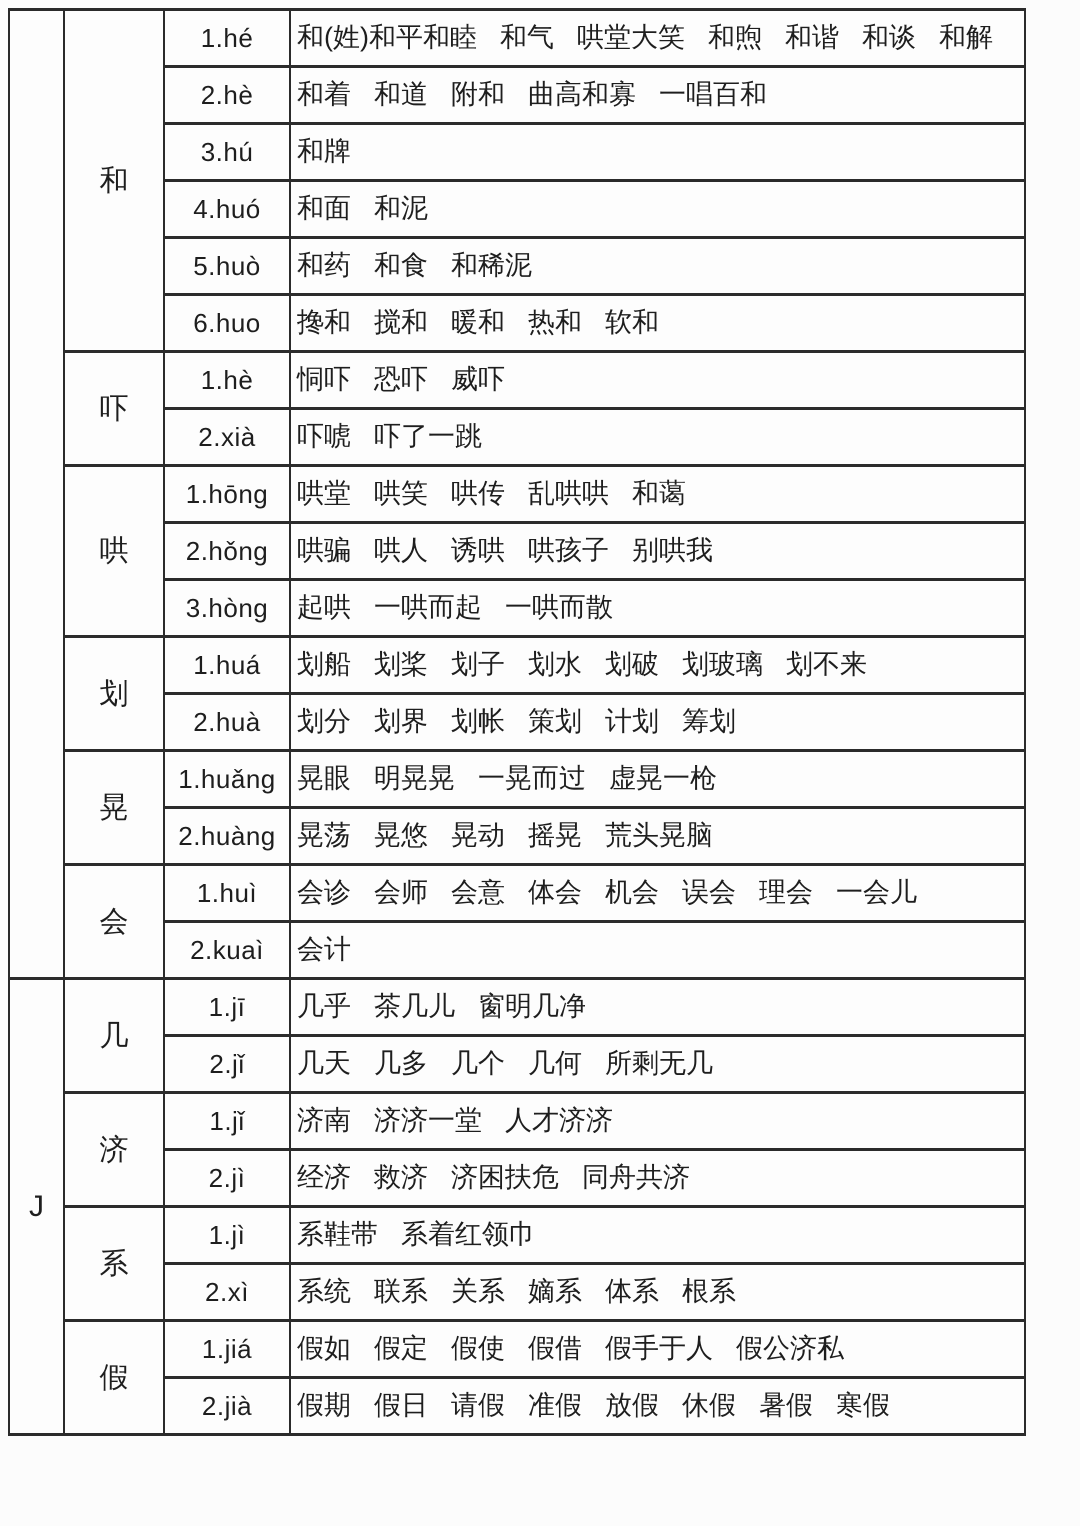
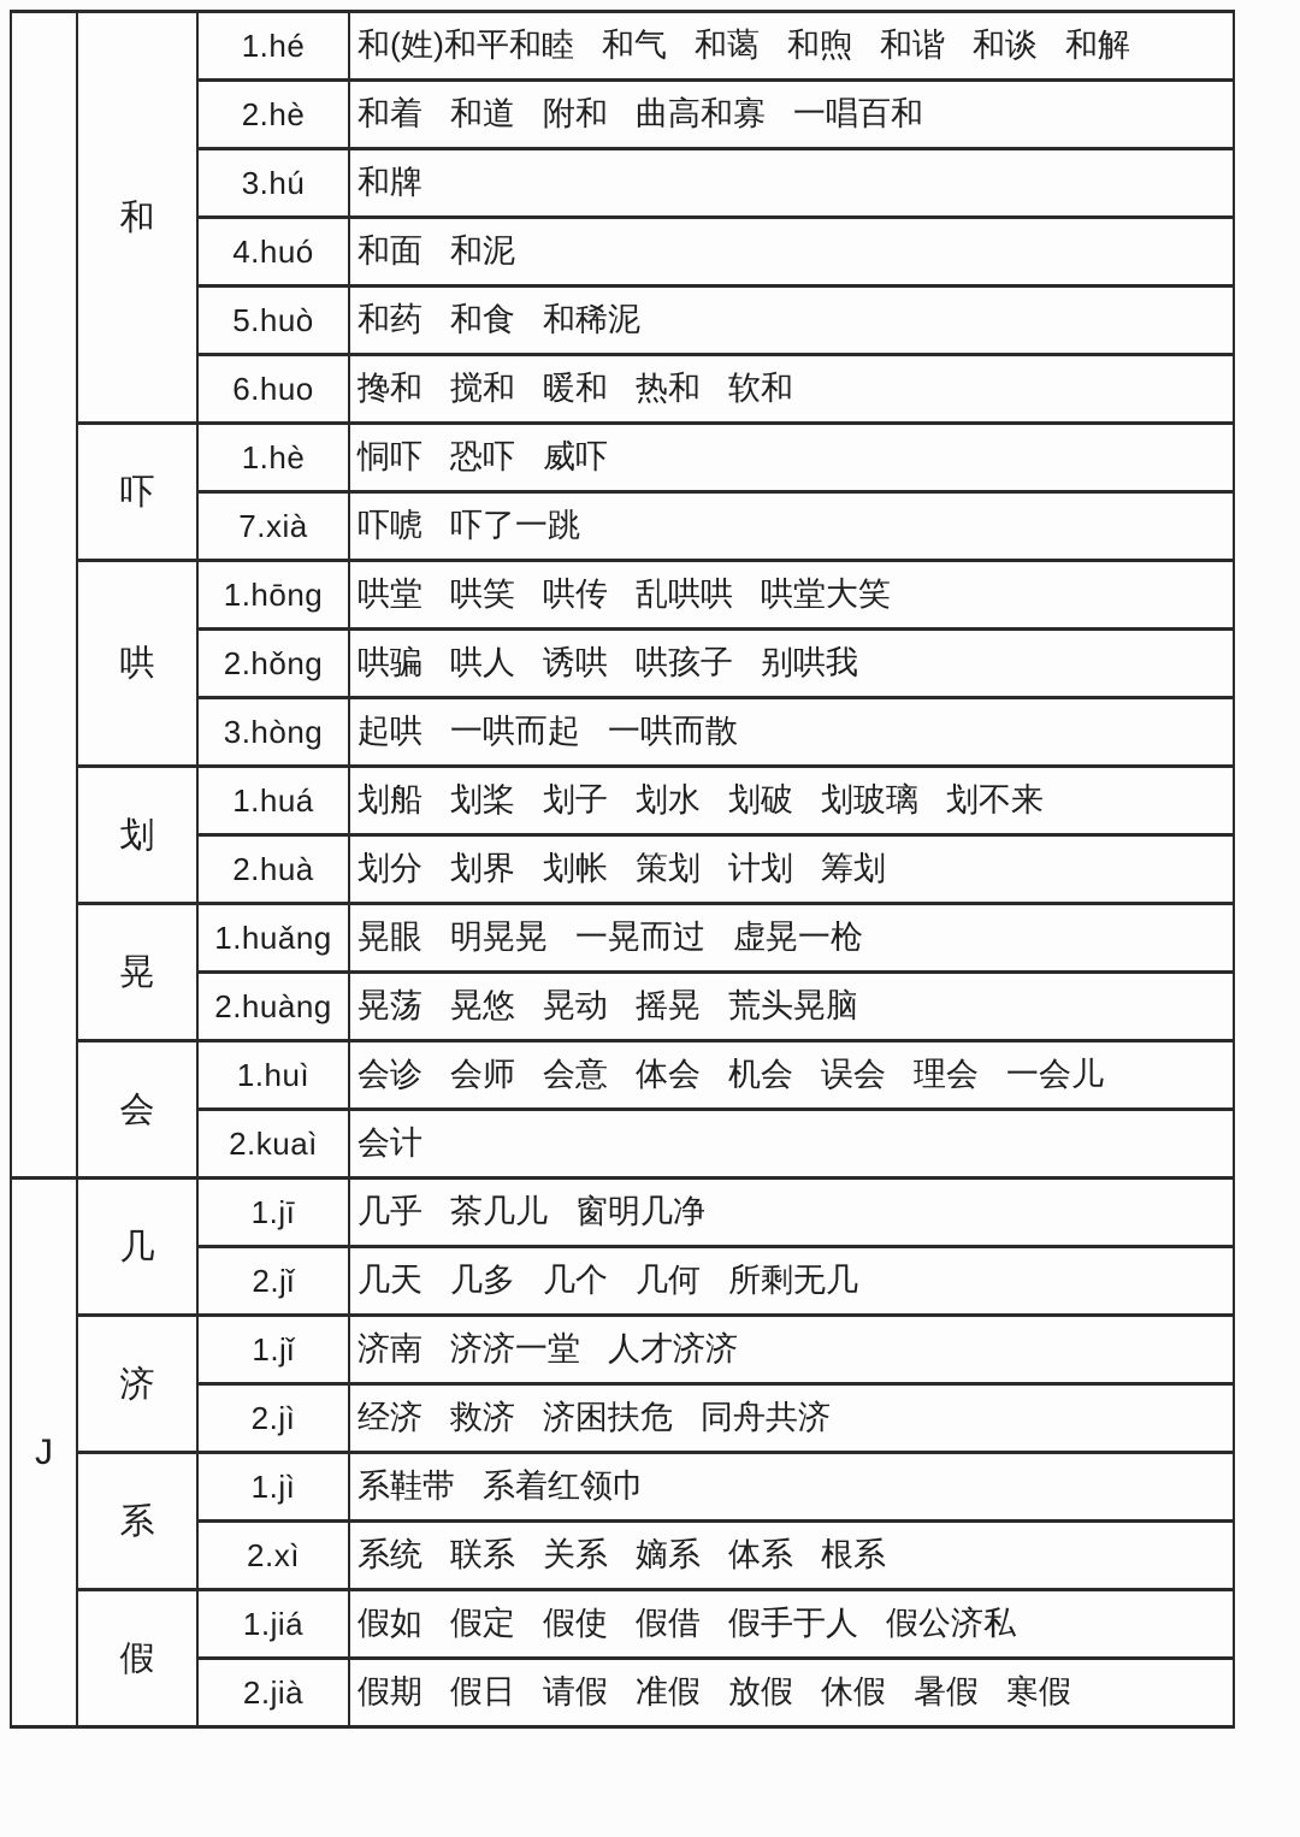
- 	和	1.hé	和(姓)和平和睦 和气 哄堂大笑 和煦 和谐 和谈 和解
+ 	和	1.hé	和(姓)和平和睦 和气 和蔼 和煦 和谐 和谈 和解
  2.hè	和着 和道 附和 曲高和寡 一唱百和
  3.hú	和牌
  4.huó	和面 和泥
  5.huò	和药 和食 和稀泥
  6.huo	搀和 搅和 暖和 热和 软和
  吓	1.hè	恫吓 恐吓 威吓
- 2.xià	吓唬 吓了一跳
+ 7.xià	吓唬 吓了一跳
- 哄	1.hōng	哄堂 哄笑 哄传 乱哄哄 和蔼
+ 哄	1.hōng	哄堂 哄笑 哄传 乱哄哄 哄堂大笑
  2.hǒng	哄骗 哄人 诱哄 哄孩子 别哄我
  3.hòng	起哄 一哄而起 一哄而散
  划	1.huá	划船 划桨 划子 划水 划破 划玻璃 划不来
  2.huà	划分 划界 划帐 策划 计划 筹划
  晃	1.huǎng	晃眼 明晃晃 一晃而过 虚晃一枪
  2.huàng	晃荡 晃悠 晃动 摇晃 荒头晃脑
  会	1.huì	会诊 会师 会意 体会 机会 误会 理会 一会儿
  2.kuaì	会计
  J	几	1.jī	几乎 茶几儿 窗明几净
  2.jǐ	几天 几多 几个 几何 所剩无几
  济	1.jǐ	济南 济济一堂 人才济济
  2.jì	经济 救济 济困扶危 同舟共济
  系	1.jì	系鞋带 系着红领巾
  2.xì	系统 联系 关系 嫡系 体系 根系
  假	1.jiá	假如 假定 假使 假借 假手于人 假公济私
  2.jià	假期 假日 请假 准假 放假 休假 暑假 寒假
